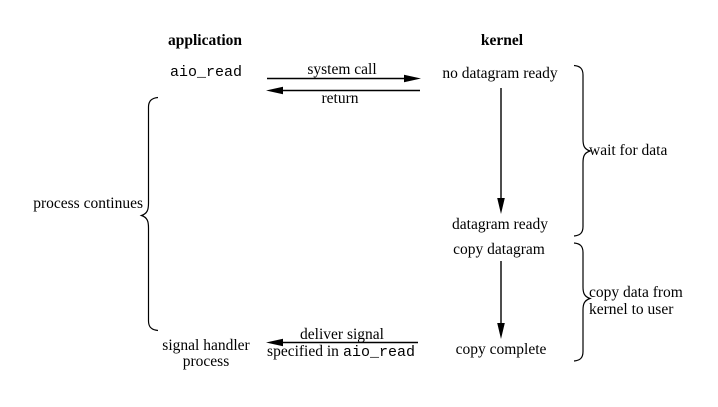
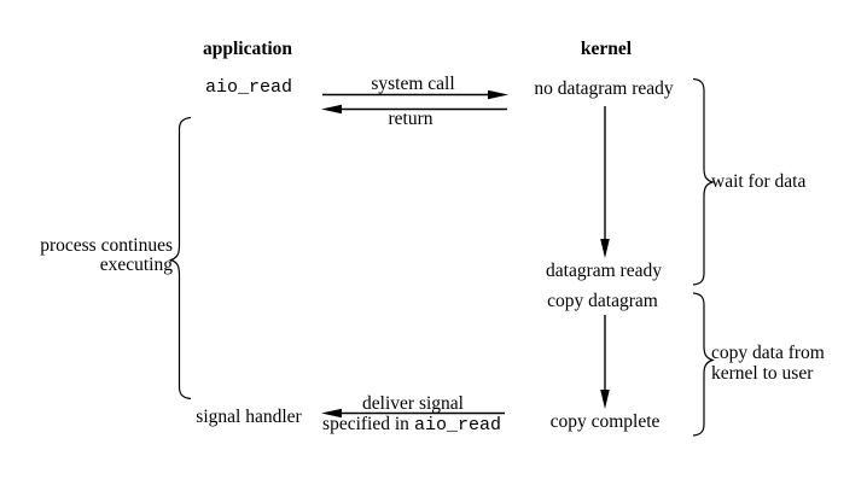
  application
  kernel
  aio_read
  signal handler
- process
  no datagram ready
  datagram ready
  copy datagram
  copy complete
  system call
  return
  deliver signal
  specified in aio_read
  process continues
+ executing
  wait for data
  copy data from
  kernel to user
